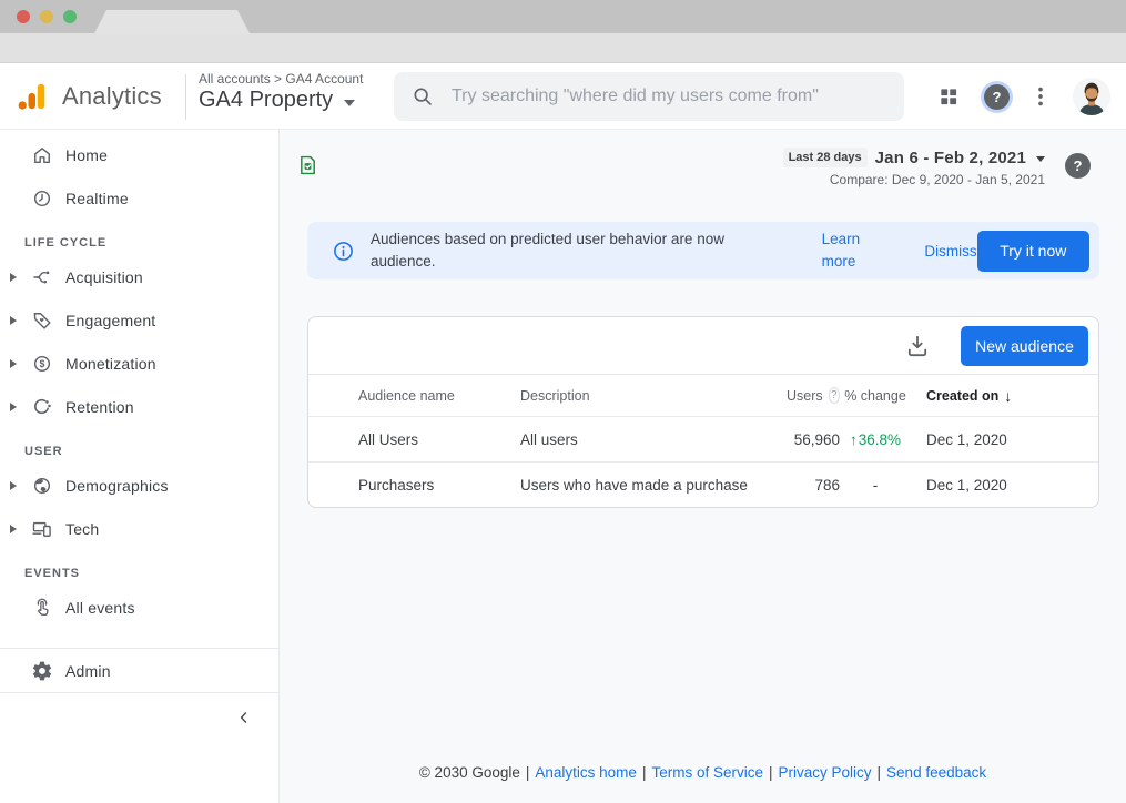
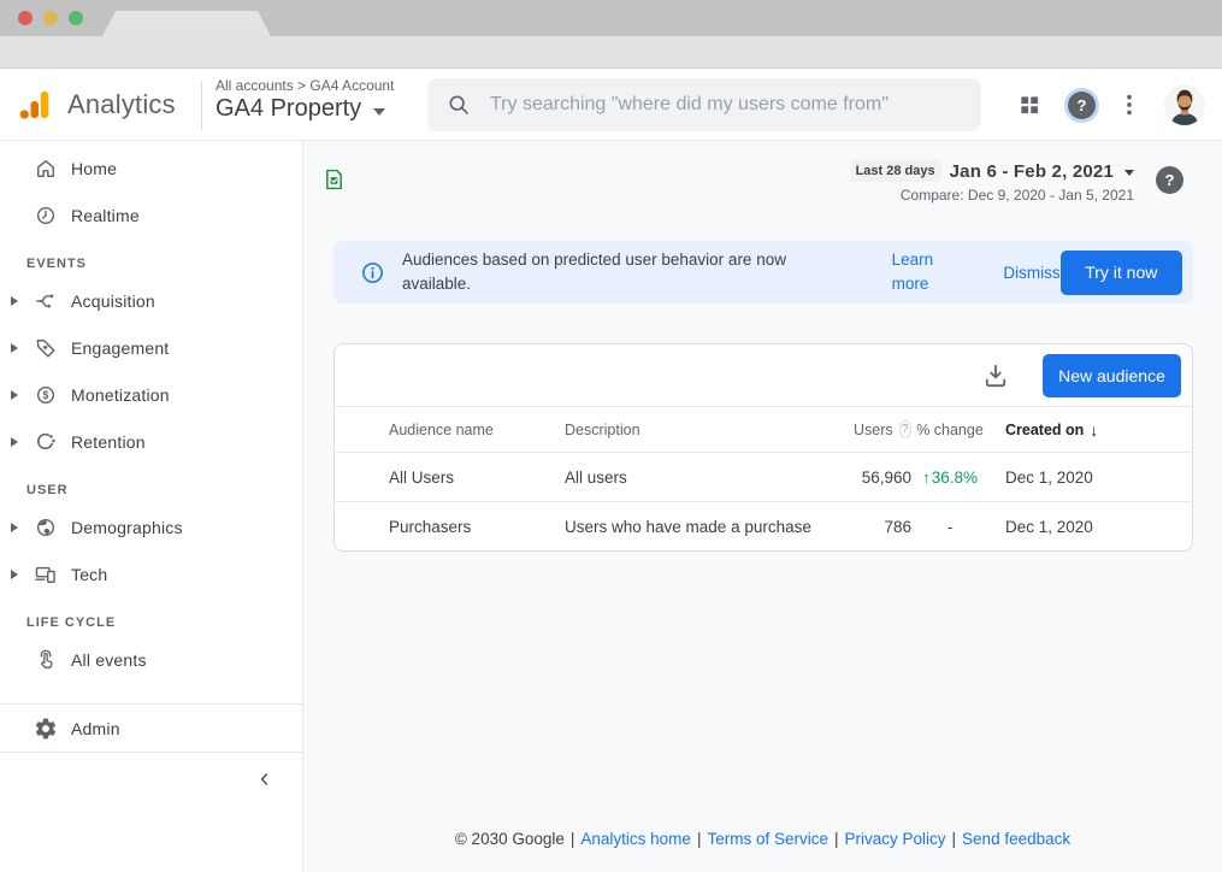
  Analytics
  All accounts > GA4 Account
  GA4 Property
  Try searching "where did my users come from"
  ?
  Home
  Realtime
- LIFE CYCLE
+ EVENTS
  Acquisition
  Engagement
  $
  Monetization
  Retention
  USER
  Demographics
  Tech
- EVENTS
+ LIFE CYCLE
  All events
  Admin
  Last 28 days
  Jan 6 - Feb 2, 2021
  Compare: Dec 9, 2020 - Jan 5, 2021
  ?
- Audiences based on predicted user behavior are now audience.
+ Audiences based on predicted user behavior are now available.
  Learn more
  Dismiss
  Try it now
  New audience
  Audience name
  Description
  Users
  ?
  % change
  Created on
  ↓
  All Users
  All users
  56,960
  ↑36.8%
  Dec 1, 2020
  Purchasers
  Users who have made a purchase
  786
  -
  Dec 1, 2020
  © 2030 Google | Analytics home | Terms of Service | Privacy Policy | Send feedback
